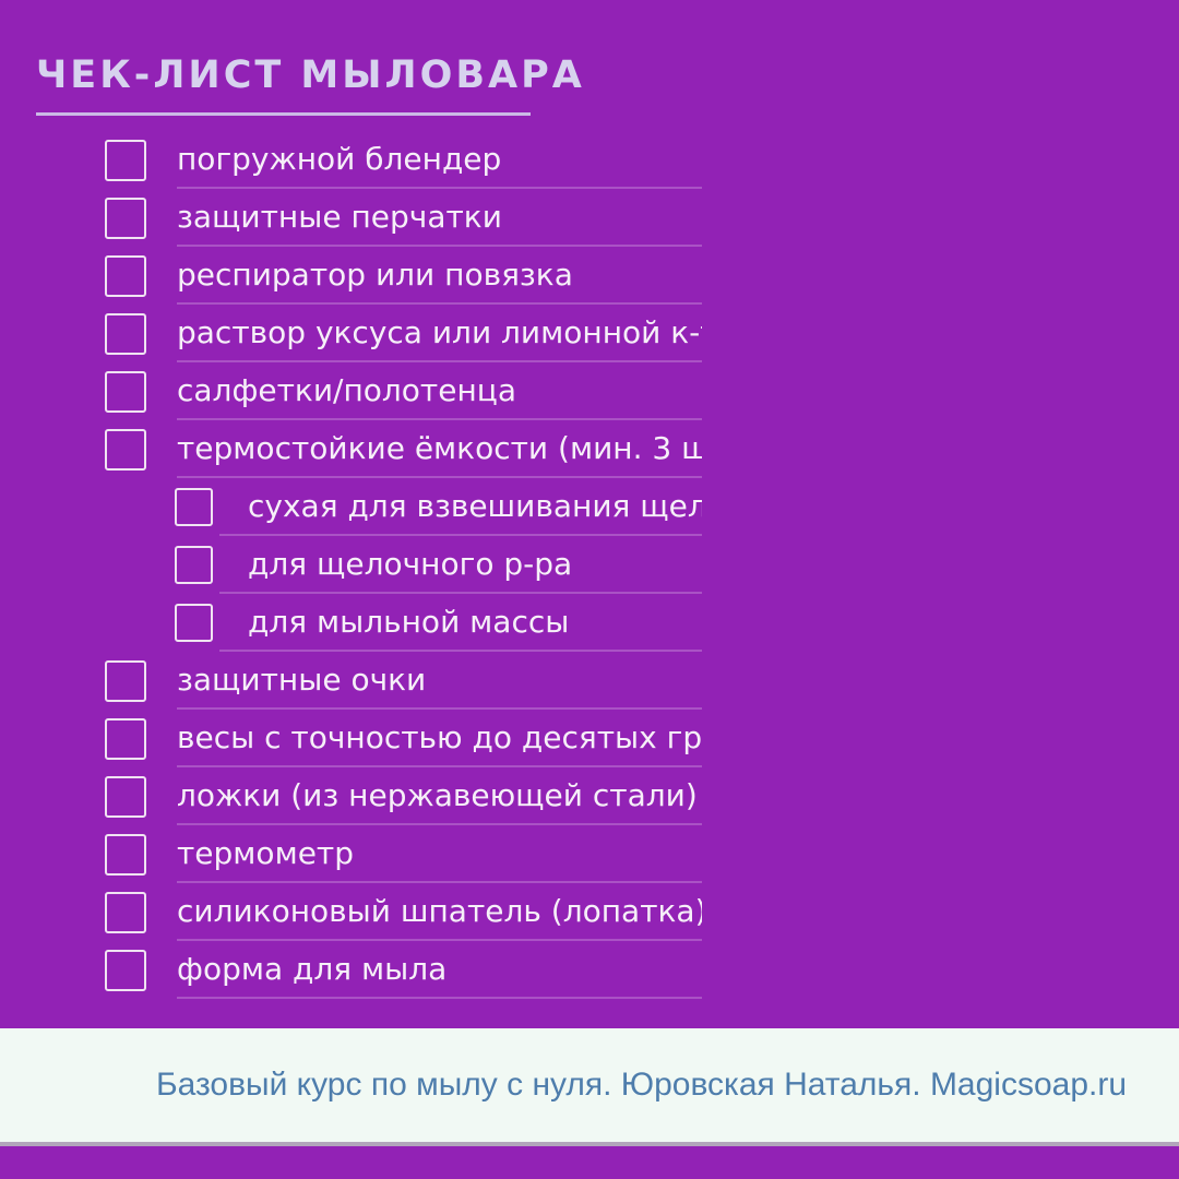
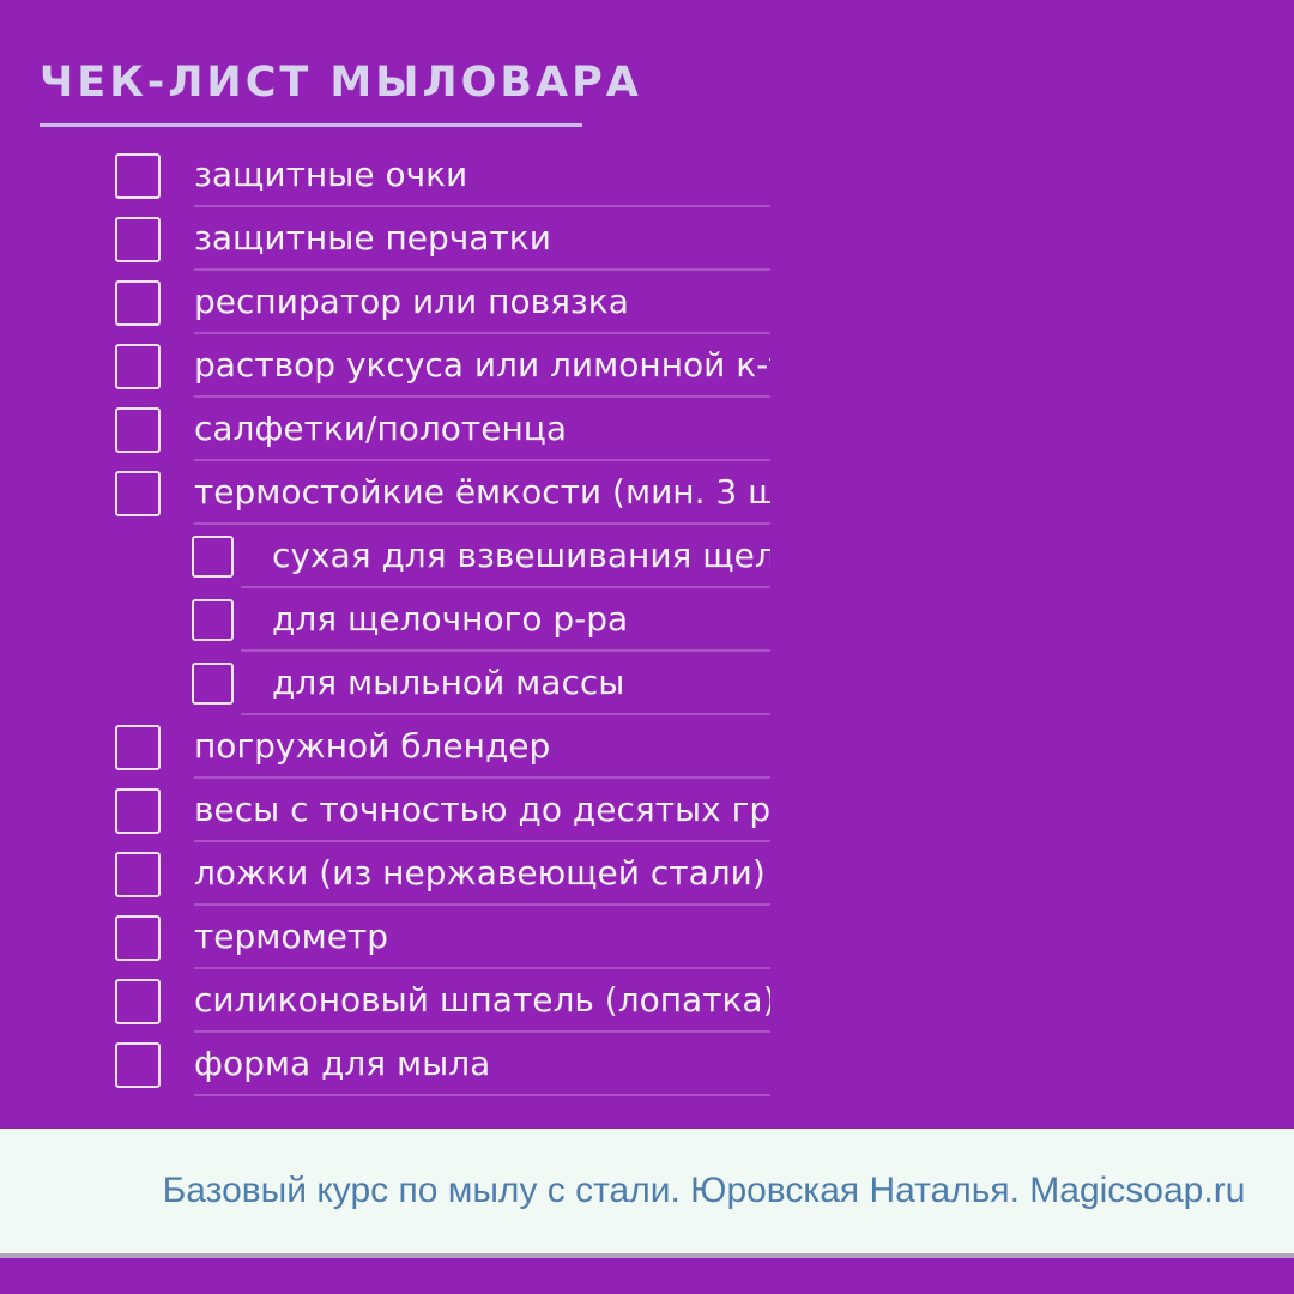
  ЧЕК-ЛИСТ МЫЛОВАРА
- погружной блендер
+ защитные очки
  защитные перчатки
  респиратор или повязка
  раствор уксуса или лимонной к-
  салфетки/полотенца
  термостойкие ёмкости (мин. 3 ш
  сухая для взвешивания щел
  для щелочного р-ра
  для мыльной массы
- защитные очки
+ погружной блендер
  весы с точностью до десятых гр
  ложки (из нержавеющей стали)
  термометр
  силиконовый шпатель (лопатка)
  форма для мыла
- Базовый курс по мылу с нуля. Юровская Наталья. Magicsoap.ru
+ Базовый курс по мылу с стали. Юровская Наталья. Magicsoap.ru
